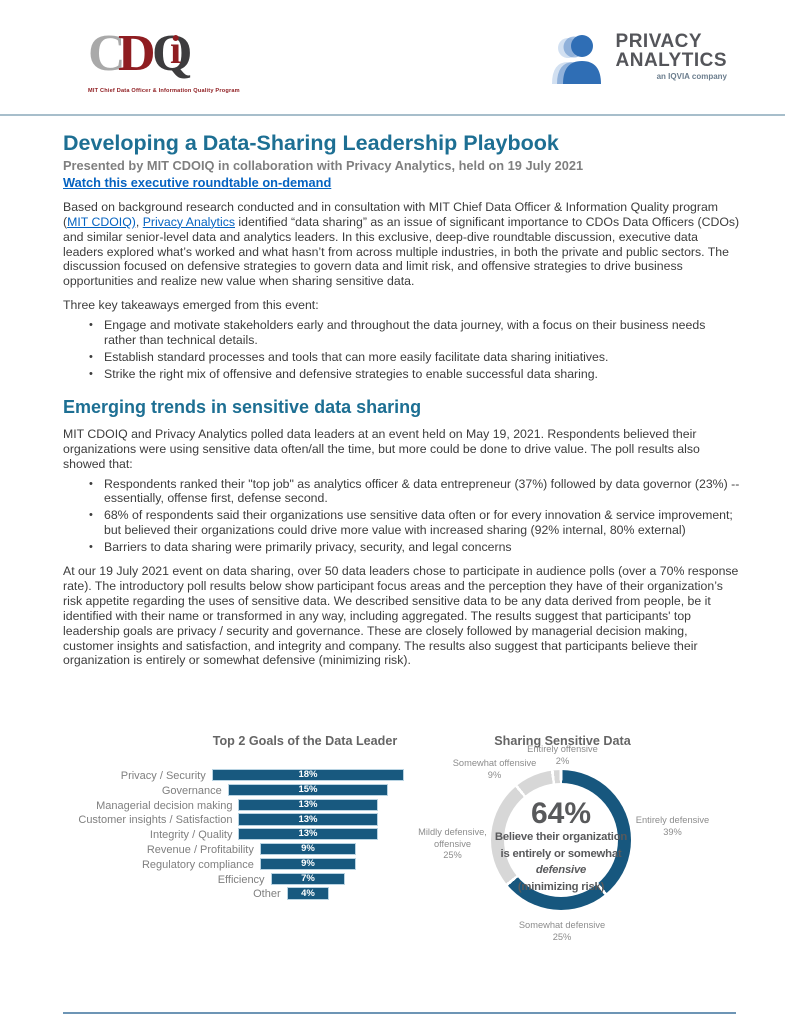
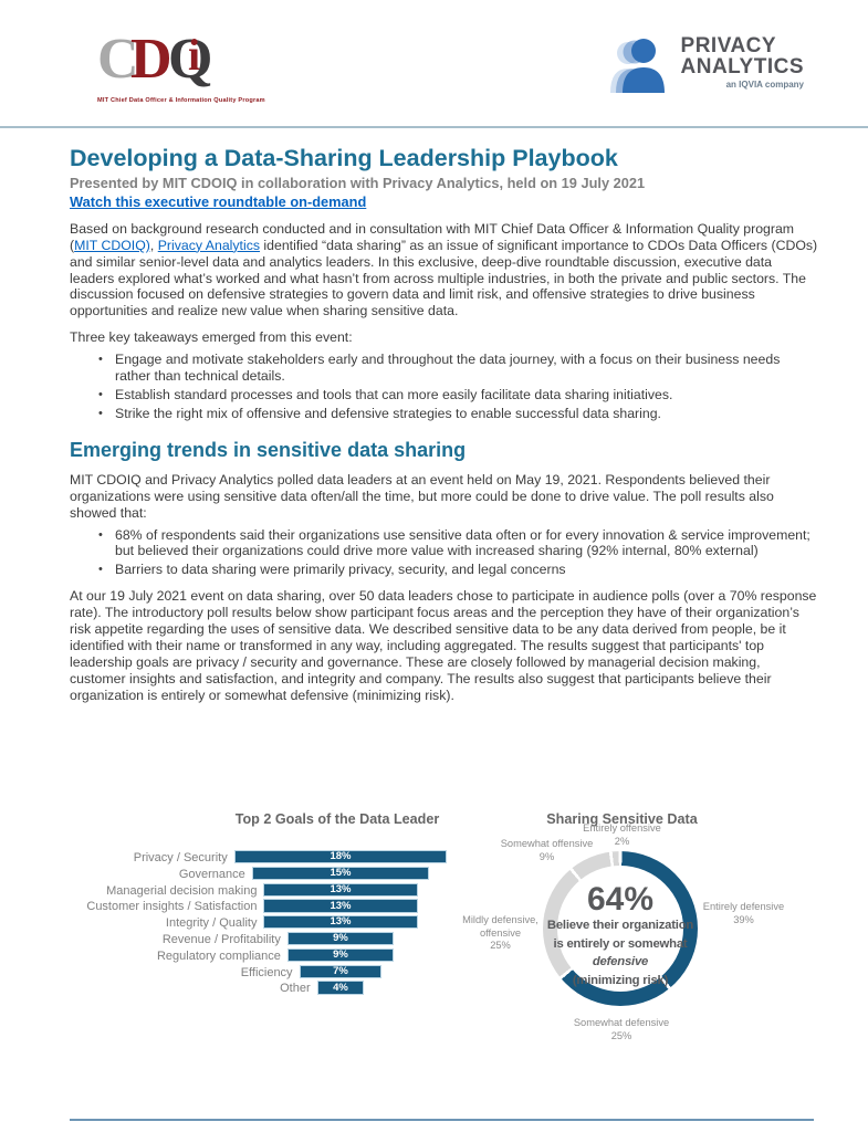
  C
  D
  Q
  i
  PRIVACY
  ANALYTICS
  an IQVIA company
  Developing a Data-Sharing Leadership Playbook
  Presented by MIT CDOIQ in collaboration with Privacy Analytics, held on 19 July 2021
  Watch this executive roundtable on-demand
  Based on background research conducted and in consultation with MIT Chief Data Officer & Information Quality program (MIT CDOIQ), Privacy Analytics identified “data sharing” as an issue of significant importance to CDOs Data Officers (CDOs) and similar senior-level data and analytics leaders. In this exclusive, deep-dive roundtable discussion, executive data leaders explored what’s worked and what hasn’t from across multiple industries, in both the private and public sectors. The discussion focused on defensive strategies to govern data and limit risk, and offensive strategies to drive business opportunities and realize new value when sharing sensitive data.
  Three key takeaways emerged from this event:
  Engage and motivate stakeholders early and throughout the data journey, with a focus on their business needs rather than technical details.
  Establish standard processes and tools that can more easily facilitate data sharing initiatives.
  Strike the right mix of offensive and defensive strategies to enable successful data sharing.
  Emerging trends in sensitive data sharing
  MIT CDOIQ and Privacy Analytics polled data leaders at an event held on May 19, 2021. Respondents believed their organizations were using sensitive data often/all the time, but more could be done to drive value. The poll results also showed that:
- Respondents ranked their "top job" as analytics officer & data entrepreneur (37%) followed by data governor (23%) -- essentially, offense first, defense second.
  68% of respondents said their organizations use sensitive data often or for every innovation & service improvement; but believed their organizations could drive more value with increased sharing (92% internal, 80% external)
  Barriers to data sharing were primarily privacy, security, and legal concerns
  At our 19 July 2021 event on data sharing, over 50 data leaders chose to participate in audience polls (over a 70% response rate). The introductory poll results below show participant focus areas and the perception they have of their organization’s risk appetite regarding the uses of sensitive data. We described sensitive data to be any data derived from people, be it identified with their name or transformed in any way, including aggregated. The results suggest that participants' top leadership goals are privacy / security and governance. These are closely followed by managerial decision making, customer insights and satisfaction, and integrity and company. The results also suggest that participants believe their organization is entirely or somewhat defensive (minimizing risk).
  Top 2 Goals of the Data Leader
  Sharing Sensitive Data
  Privacy / Security
  18%
  Governance
  15%
  Managerial decision making
  13%
  Customer insights / Satisfaction
  13%
  Integrity / Quality
  13%
  Revenue / Profitability
  9%
  Regulatory compliance
  9%
  Efficiency
  7%
  Other
  4%
  64%
  Believe their organization
  is entirely or somewhat
  defensive
  (minimizing risk)
  Entirely defensive
  39%
  Somewhat defensive
  25%
  Mildly defensive, offensive
  25%
  Somewhat offensive
  9%
  Entirely offensive
  2%
